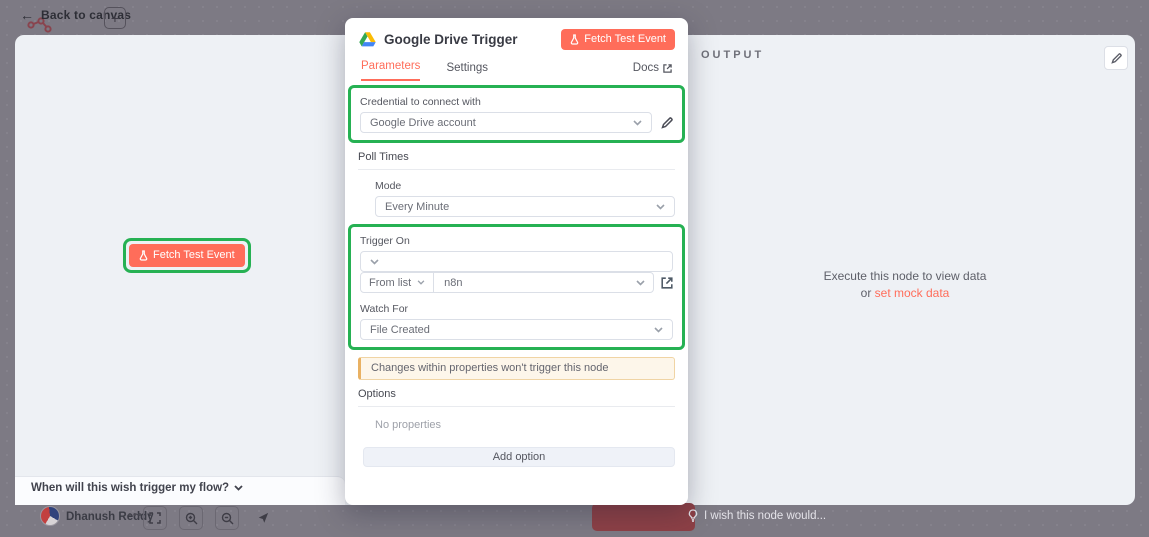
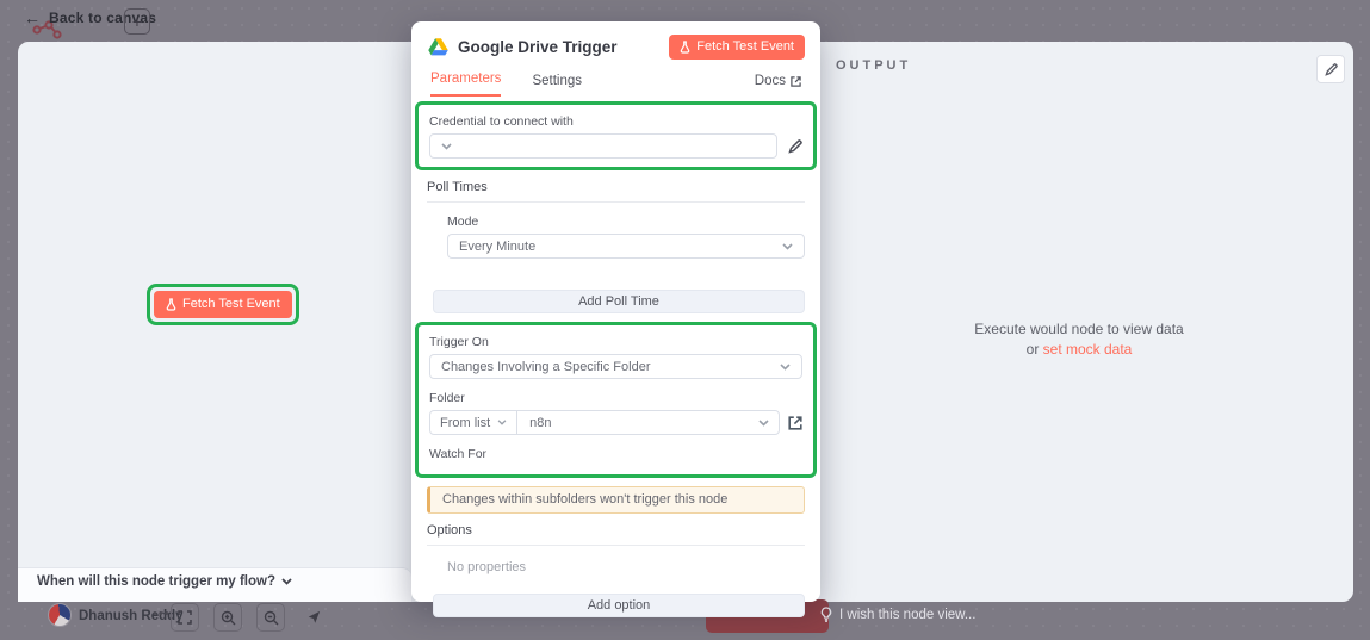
  ←
  Back to canvas
  +
  Fetch Test Event
- When will this wish trigger my flow?
+ When will this node trigger my flow?
  OUTPUT
- Execute this node to view data
+ Execute would node to view data
  or set mock data
  Google Drive Trigger
  Fetch Test Event
  Parameters
  Settings
  Docs
  Credential to connect with
- Google Drive account
  Poll Times
  Mode
  Every Minute
+ Add Poll Time
  Trigger On
+ Changes Involving a Specific Folder
+ Folder
  From list
  n8n
  Watch For
- File Created
- Changes within properties won't trigger this node
+ Changes within subfolders won't trigger this node
  Options
  No properties
  Add option
  Dhanush Reddy
  •••
- I wish this node would...
+ I wish this node view...
